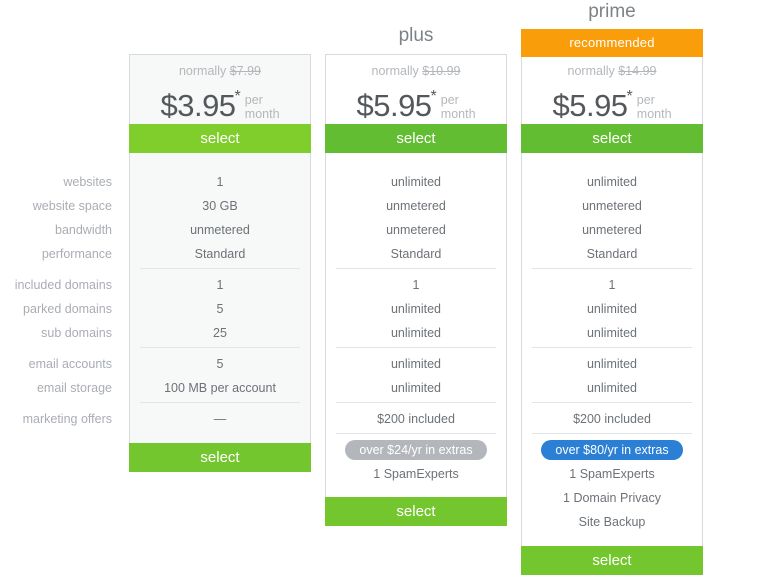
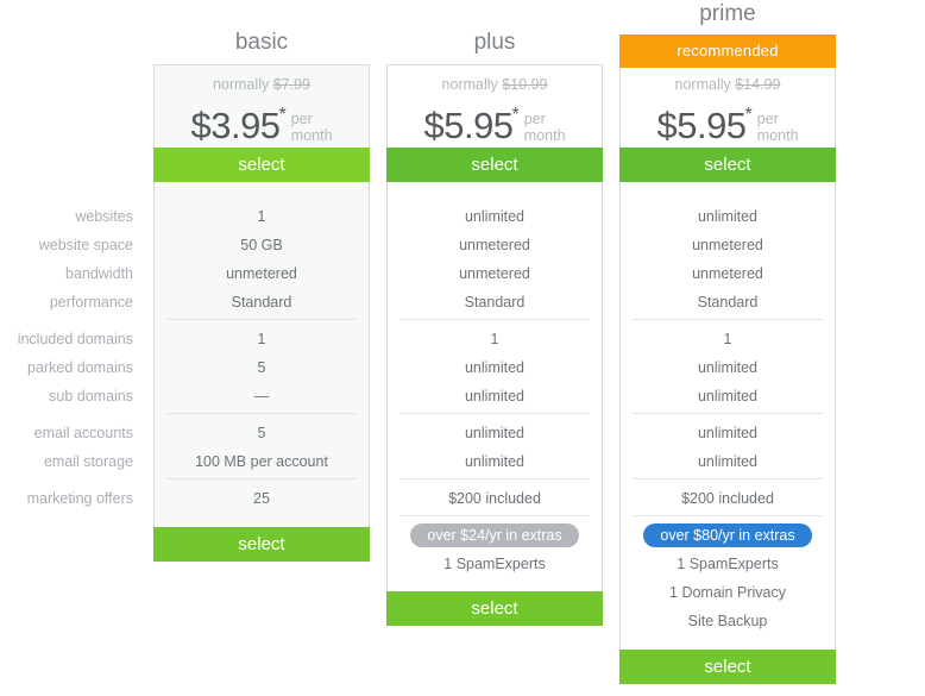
  websites
  website space
  bandwidth
  performance
  included domains
  parked domains
  sub domains
  email accounts
  email storage
  marketing offers
+ basic
  normally $7.99
  $3.95* per
  month
  select
  1
- 30 GB
+ 50 GB
  unmetered
  Standard
  1
  5
- 25
+ —
  5
  100 MB per account
- —
+ 25
  select
  plus
  normally $10.99
  $5.95* per
  month
  select
  unlimited
  unmetered
  unmetered
  Standard
  1
  unlimited
  unlimited
  unlimited
  unlimited
  $200 included
  over $24/yr in extras
  1 SpamExperts
  select
  prime
  recommended
  normally $14.99
  $5.95* per
  month
  select
  unlimited
  unmetered
  unmetered
  Standard
  1
  unlimited
  unlimited
  unlimited
  unlimited
  $200 included
  over $80/yr in extras
  1 SpamExperts
  1 Domain Privacy
  Site Backup
  select
